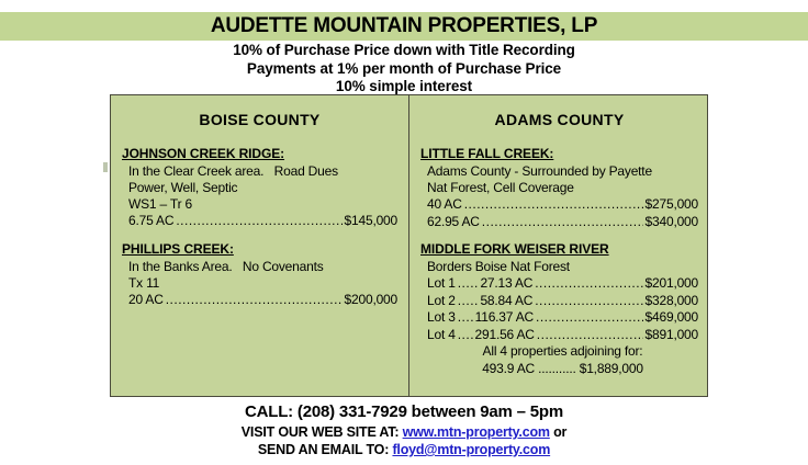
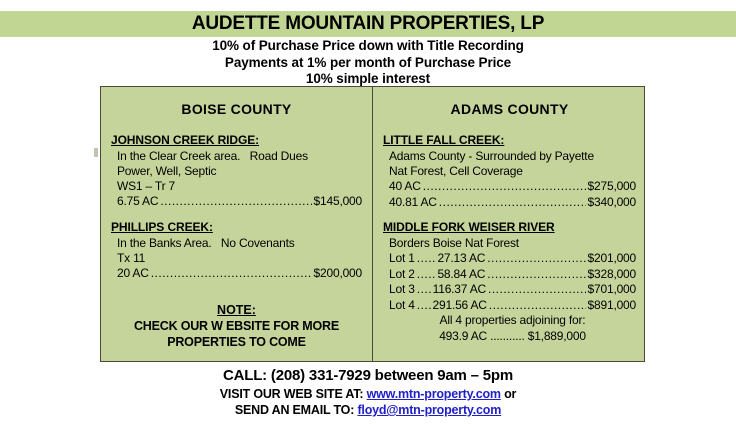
  AUDETTE MOUNTAIN PROPERTIES, LP
  10% of Purchase Price down with Title Recording
  Payments at 1% per month of Purchase Price
  10% simple interest
  BOISE COUNTY
  JOHNSON CREEK RIDGE:
  In the Clear Creek area. Road Dues
  Power, Well, Septic
- WS1 – Tr 6
+ WS1 – Tr 7
  6.75 AC
  $145,000
  PHILLIPS CREEK:
  In the Banks Area. No Covenants
  Tx 11
  20 AC
  ..........................................
  $200,000
+ NOTE:
+ CHECK OUR W EBSITE FOR MORE
+ PROPERTIES TO COME
  ADAMS COUNTY
  LITTLE FALL CREEK:
  Adams County - Surrounded by Payette
  Nat Forest, Cell Coverage
  40 AC
  ..........................................
  $275,000
- 62.95 AC
+ 40.81 AC
  $340,000
  MIDDLE FORK WEISER RIVER
  Borders Boise Nat Forest
  Lot 1
  27.13 AC
  $201,000
  Lot 2
  58.84 AC
  $328,000
  Lot 3
  116.37 AC
- $469,000
+ $701,000
  Lot 4
  291.56 AC
  $891,000
  All 4 properties adjoining for:
  493.9 AC ........... $1,889,000
  CALL: (208) 331-7929 between 9am – 5pm
  VISIT OUR WEB SITE AT: www.mtn-property.com or
  SEND AN EMAIL TO: floyd@mtn-property.com
